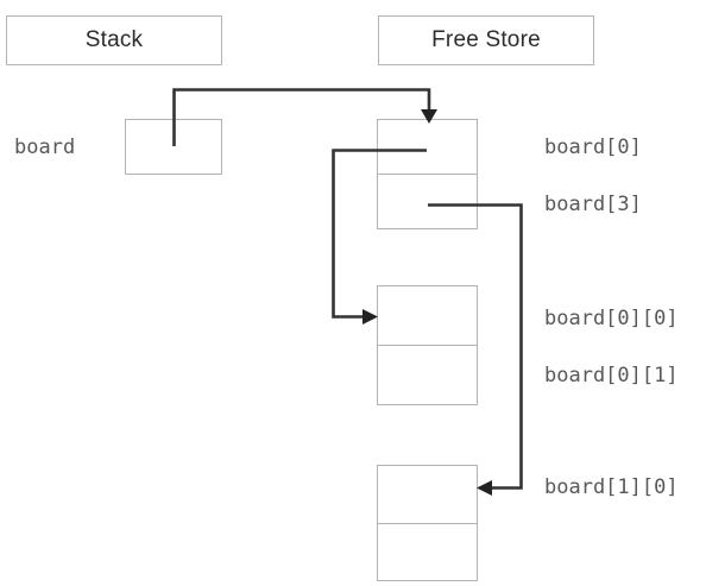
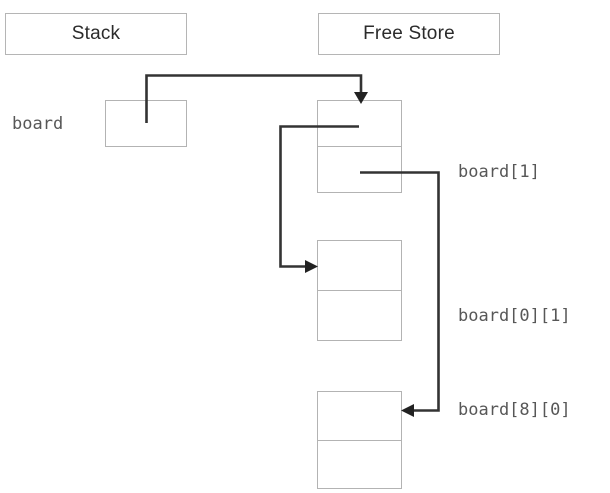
  Stack
  Free Store
  board
- board[0]
- board[3]
+ board[1]
- board[0][0]
  board[0][1]
- board[1][0]
+ board[8][0]
